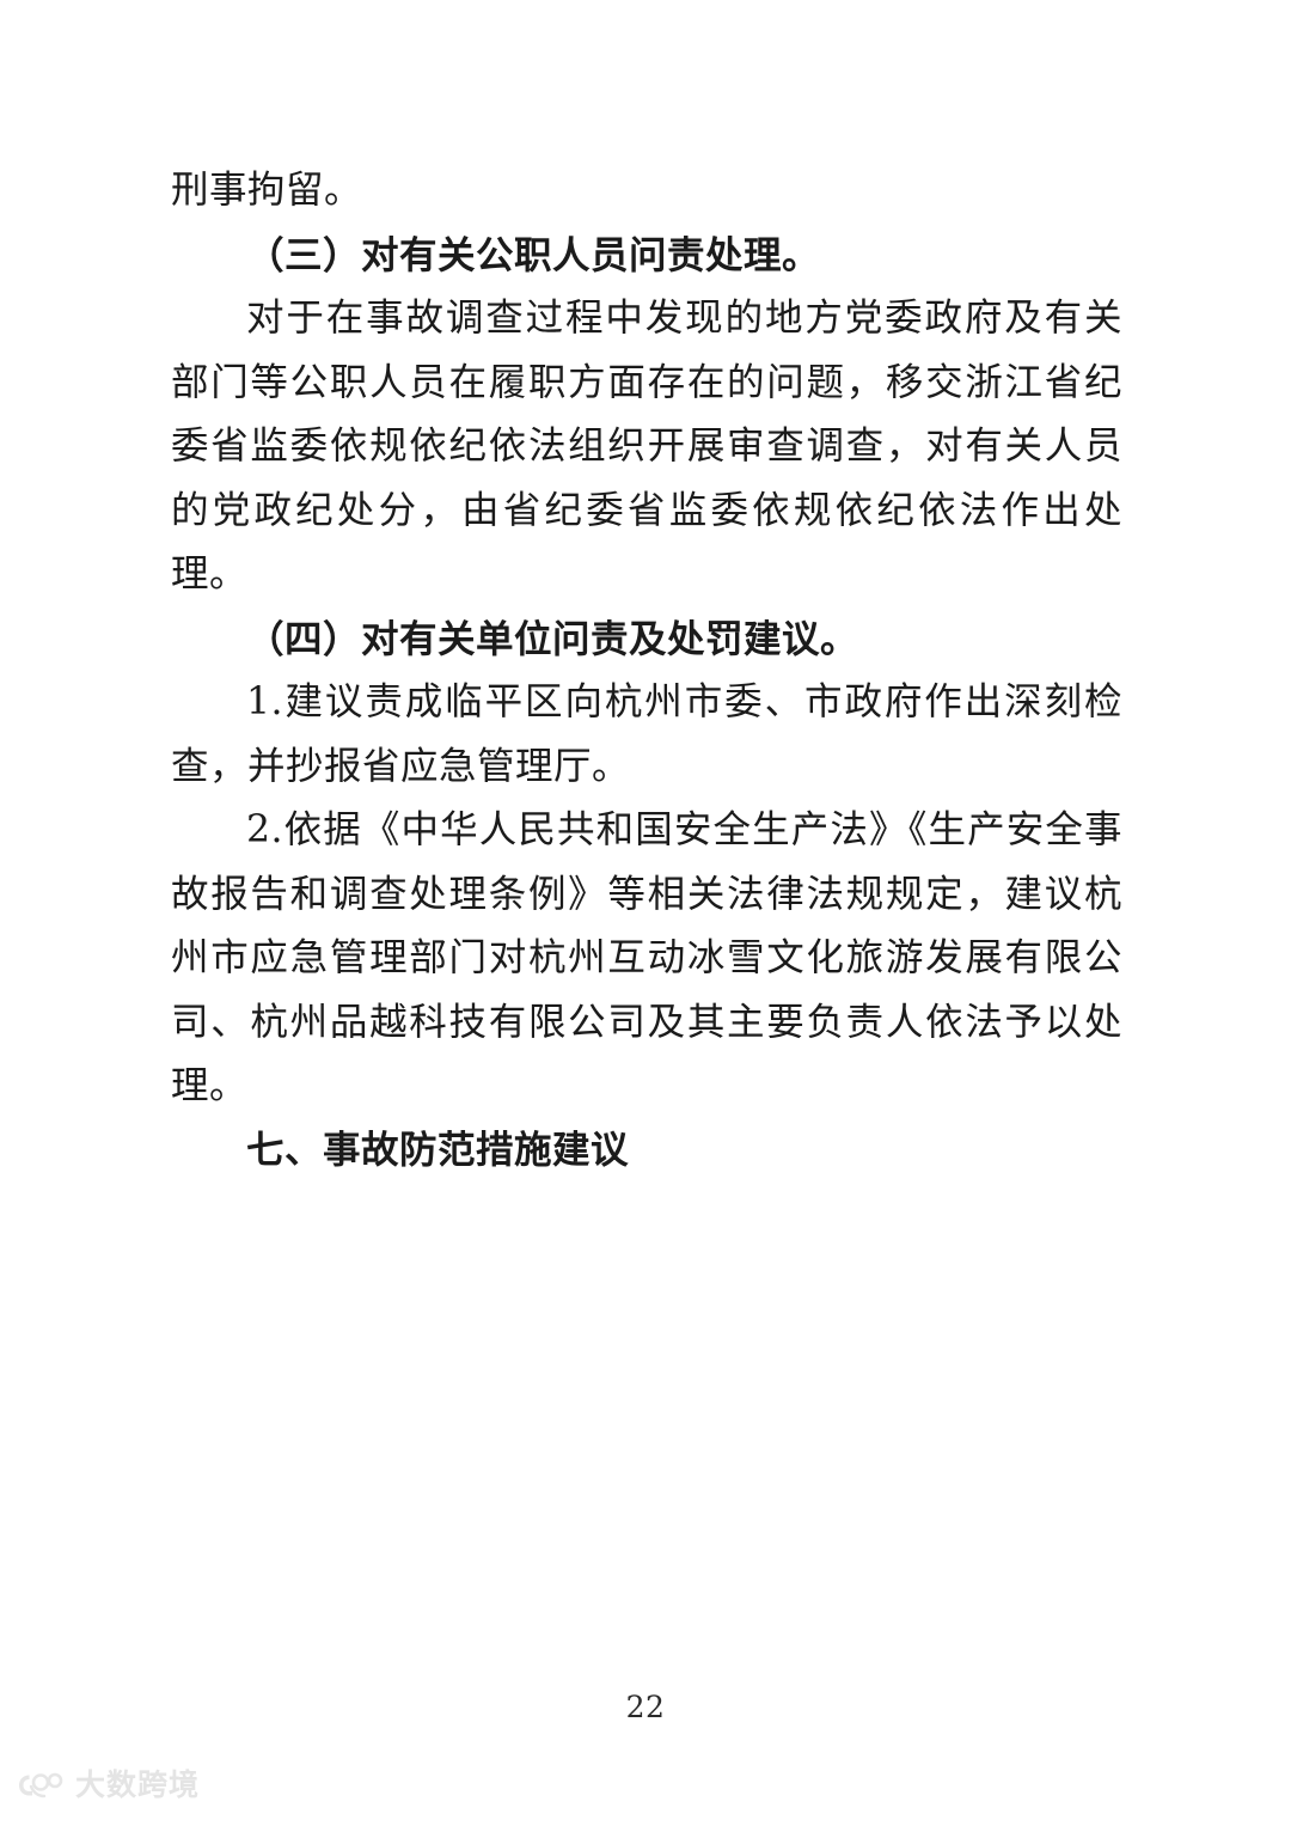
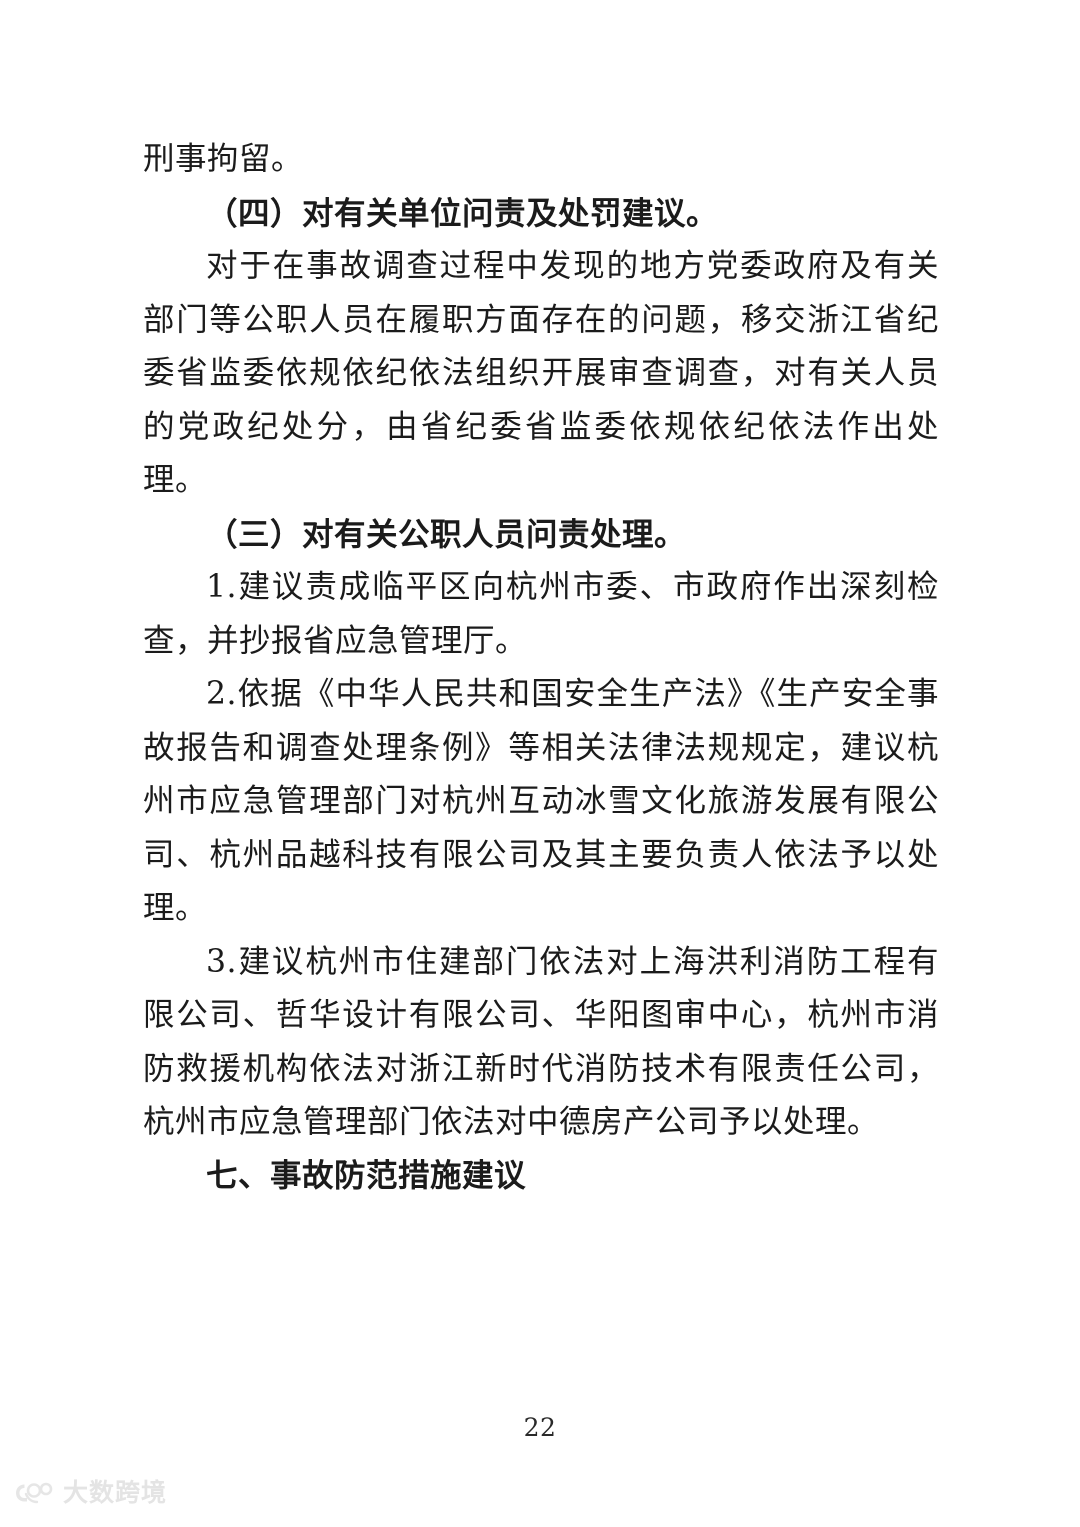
  刑事拘留。
- （三）对有关公职人员问责处理。
+ （四）对有关单位问责及处罚建议。
  对于在事故调查过程中发现的地方党委政府及有关部门等公职人员在履职方面存在的问题，移交浙江省纪委省监委依规依纪依法组织开展审查调查，对有关人员的党政纪处分，由省纪委省监委依规依纪依法作出处理。
- （四）对有关单位问责及处罚建议。
+ （三）对有关公职人员问责处理。
  1.建议责成临平区向杭州市委、市政府作出深刻检查，并抄报省应急管理厅。
  2.依据《中华人民共和国安全生产法》《生产安全事故报告和调查处理条例》等相关法律法规规定，建议杭州市应急管理部门对杭州互动冰雪文化旅游发展有限公司、杭州品越科技有限公司及其主要负责人依法予以处理。
+ 3.建议杭州市住建部门依法对上海洪利消防工程有限公司、哲华设计有限公司、华阳图审中心，杭州市消防救援机构依法对浙江新时代消防技术有限责任公司，杭州市应急管理部门依法对中德房产公司予以处理。
  七、事故防范措施建议
  22
  大数跨境
